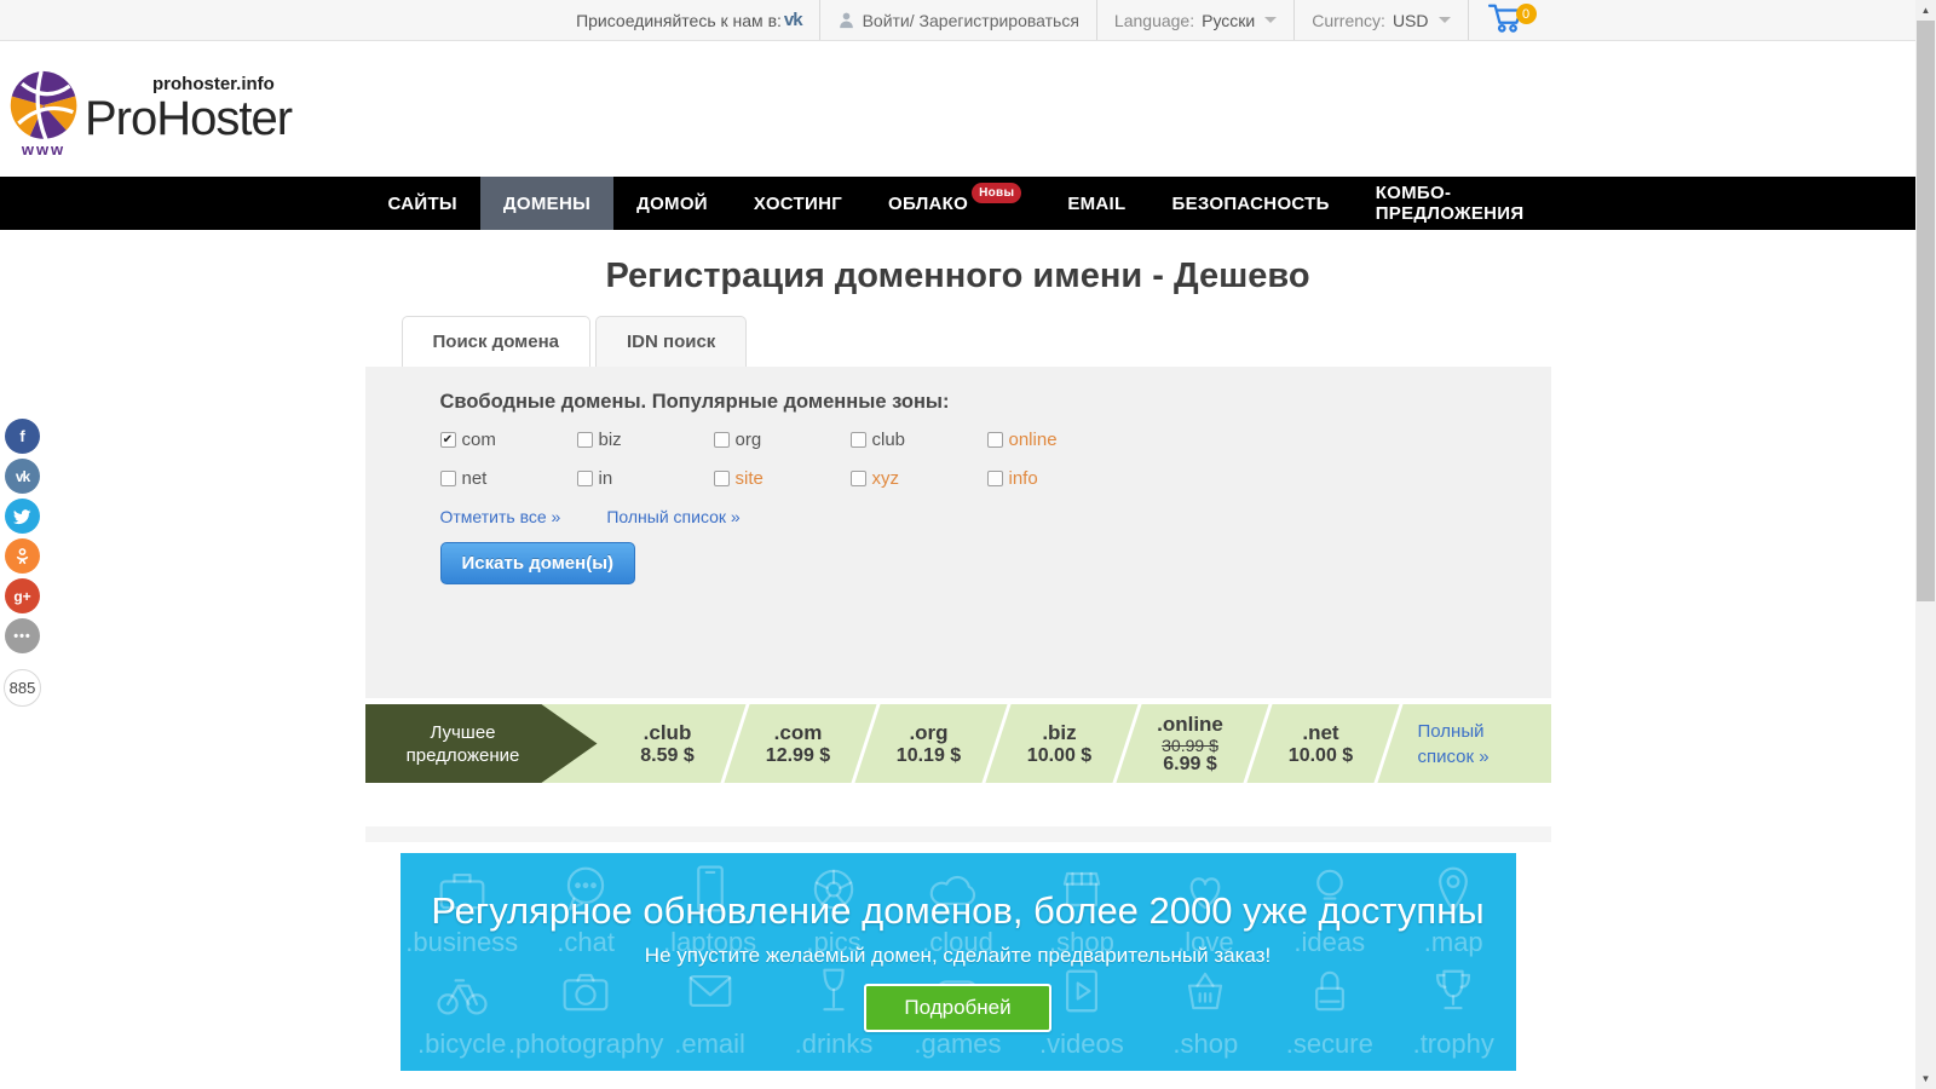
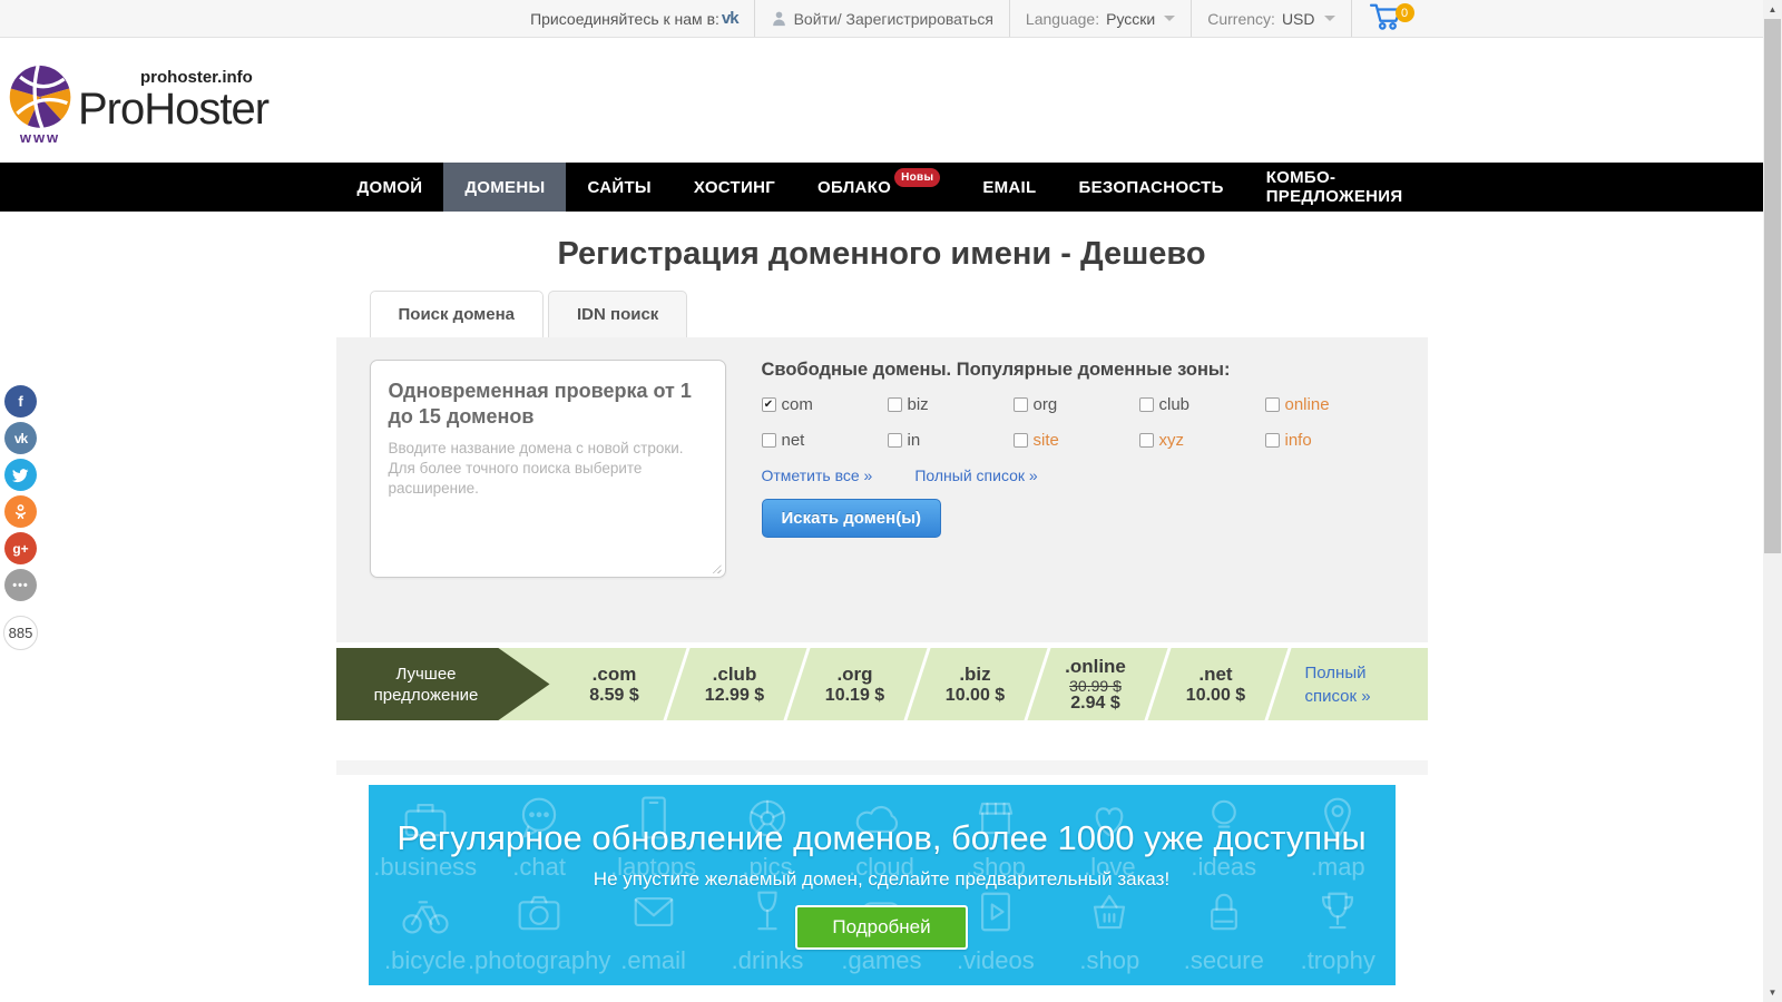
  Присоединяйтесь к нам в:
  vk
  Войти/ Зарегистрироваться
  Language:
  Русски
  Currency:
  USD
  0
  www
  prohoster.info
  ProHoster
- САЙТЫ
+ ДОМОЙ
  ДОМЕНЫ
- ДОМОЙ
+ САЙТЫ
  ХОСТИНГ
  ОБЛАКО
  Новы
  EMAIL
  БЕЗОПАСНОСТЬ
  КОМБО-ПРЕДЛОЖЕНИЯ
  Регистрация доменного имени - Дешево
  Поиск домена
  IDN поиск
+ Одновременная проверка от 1 до 15 доменов
+ Вводите название домена с новой строки. Для более точного поиска выберите расширение.
  Свободные домены. Популярные доменные зоны:
  ✔
  com
  biz
  org
  club
  online
  net
  in
  site
  xyz
  info
  Отметить все »
  Полный список »
  Искать домен(ы)
  Лучшее
  предложение
- .club
+ .com
  8.59 $
- .com
+ .club
  12.99 $
  .org
  10.19 $
  .biz
  10.00 $
  .online
  30.99 $
- 6.99 $
+ 2.94 $
  .net
  10.00 $
  Полный
  список »
  .business
  .chat
  .laptops
  .pics
  .cloud
  .shop
  .love
  .ideas
  .map
  .bicycle
  .photography
  .email
  .drinks
  .games
  .videos
  .shop
  .secure
  .trophy
- Регулярное обновление доменов, более 2000 уже доступны
+ Регулярное обновление доменов, более 1000 уже доступны
  Не упустите желаемый домен, сделайте предварительный заказ!
  Подробней
  f
  vk
  g+
  •••
  885
  ▲
  ▼
